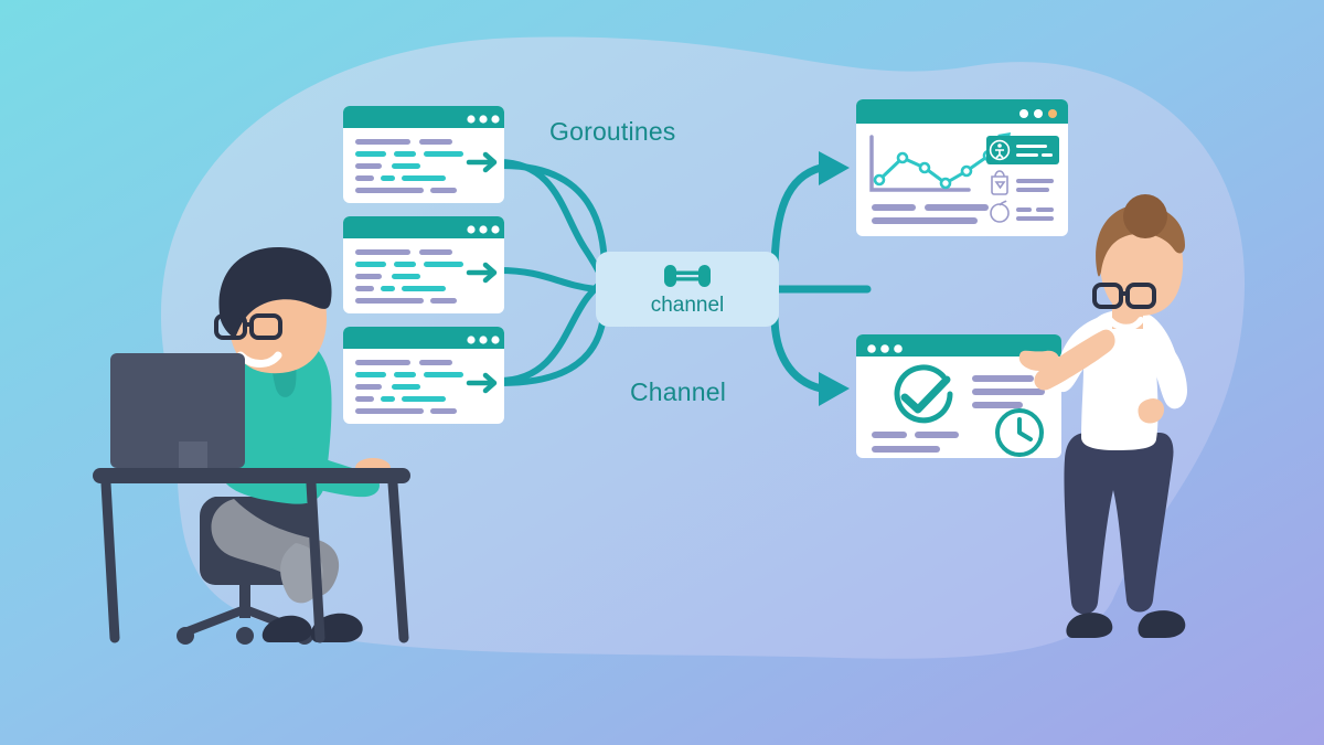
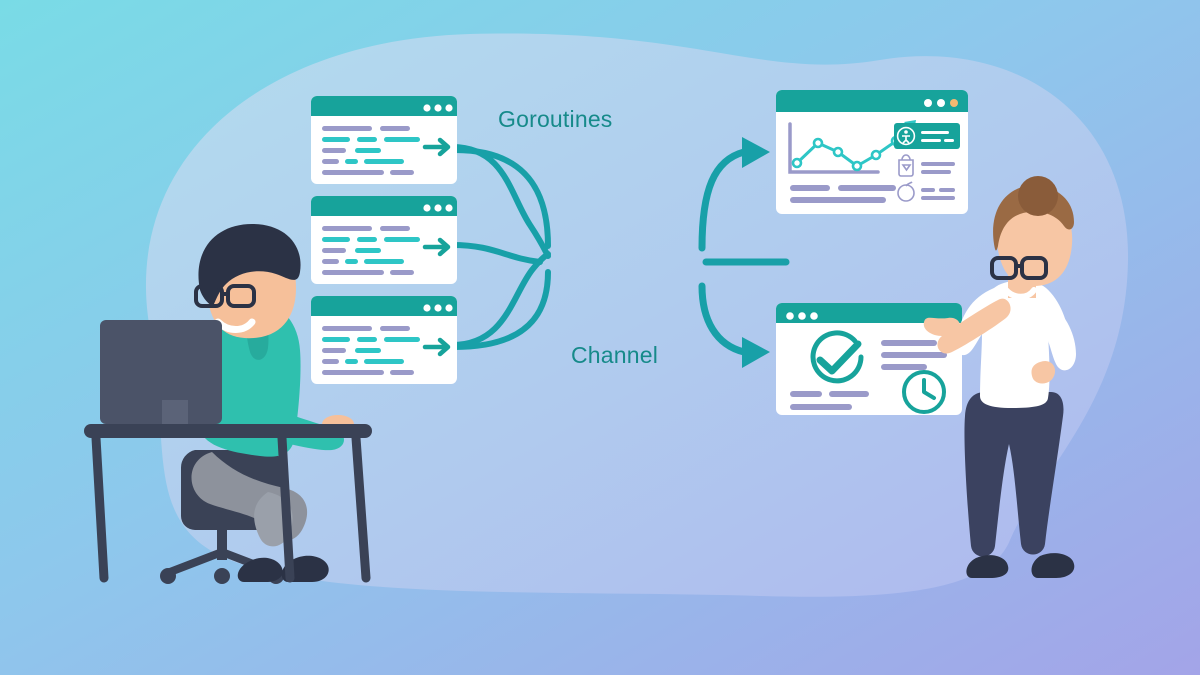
- channel
  Goroutines
  Channel
